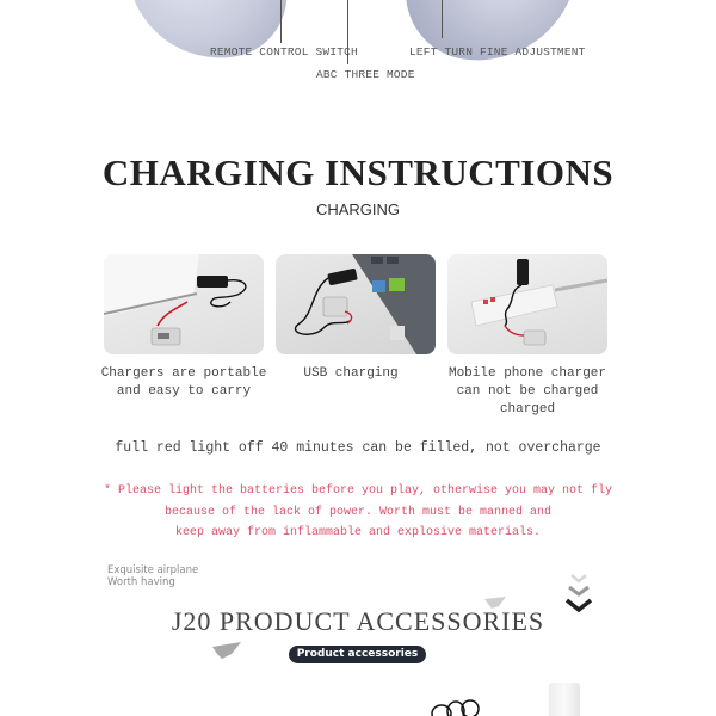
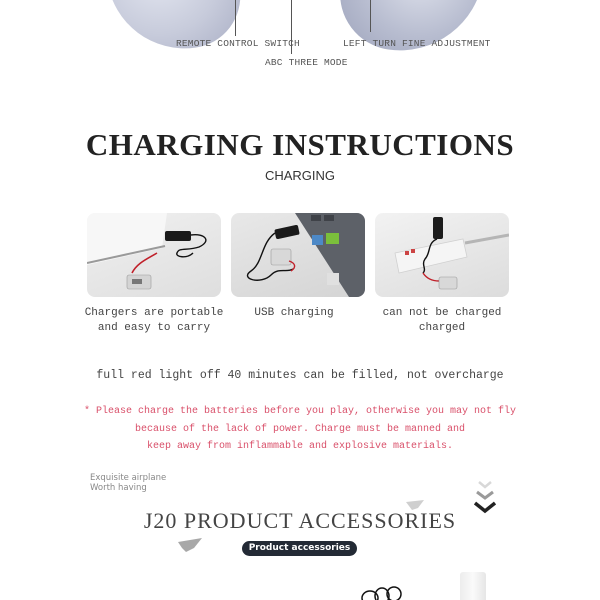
  REMOTE CONTROL SWITCH
  ABC THREE MODE
  LEFT TURN FINE ADJUSTMENT
  CHARGING INSTRUCTIONS
  CHARGING
  Chargers are portable
  and easy to carry
  USB charging
- Mobile phone charger
  can not be charged charged
  full red light off 40 minutes can be filled, not overcharge
- * Please light the batteries before you play, otherwise you may not fly
+ * Please charge the batteries before you play, otherwise you may not fly
- because of the lack of power. Worth must be manned and
+ because of the lack of power. Charge must be manned and
  keep away from inflammable and explosive materials.
  Exquisite airplane
  Worth having
  J20 PRODUCT ACCESSORIES
  Product accessories
